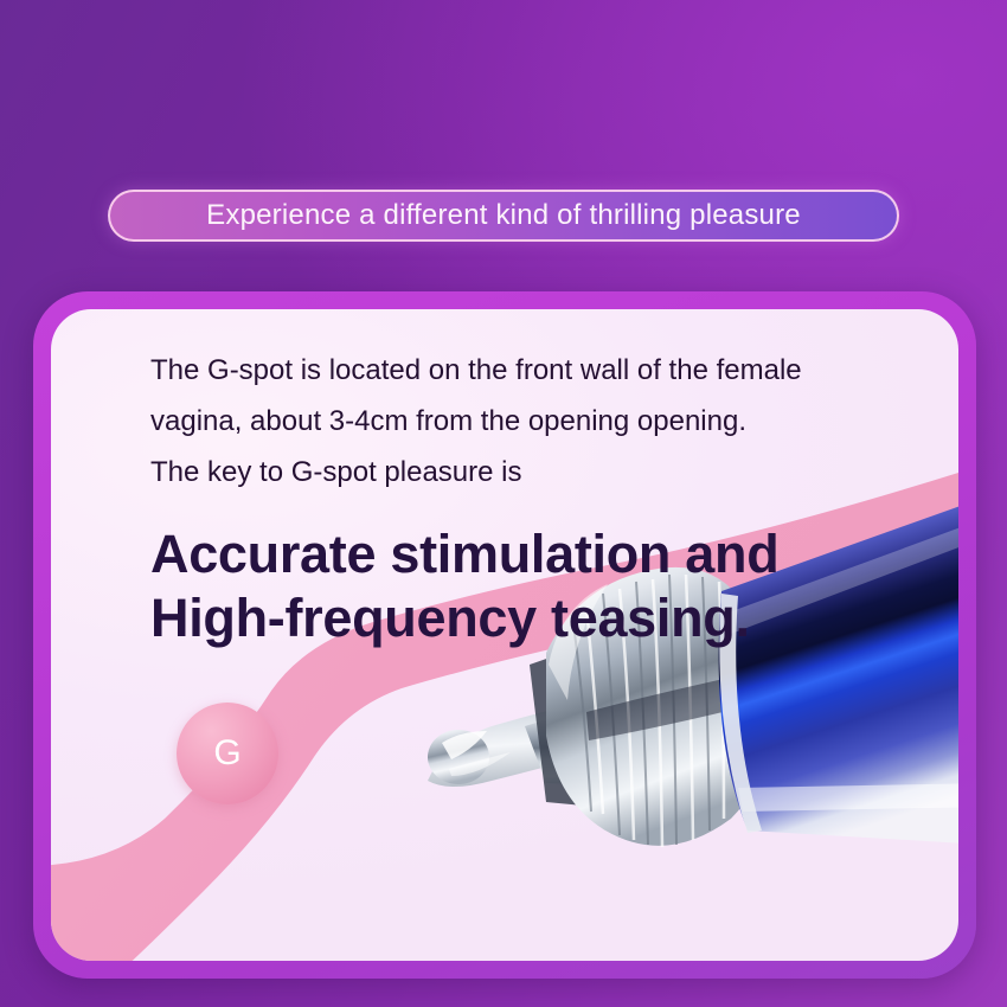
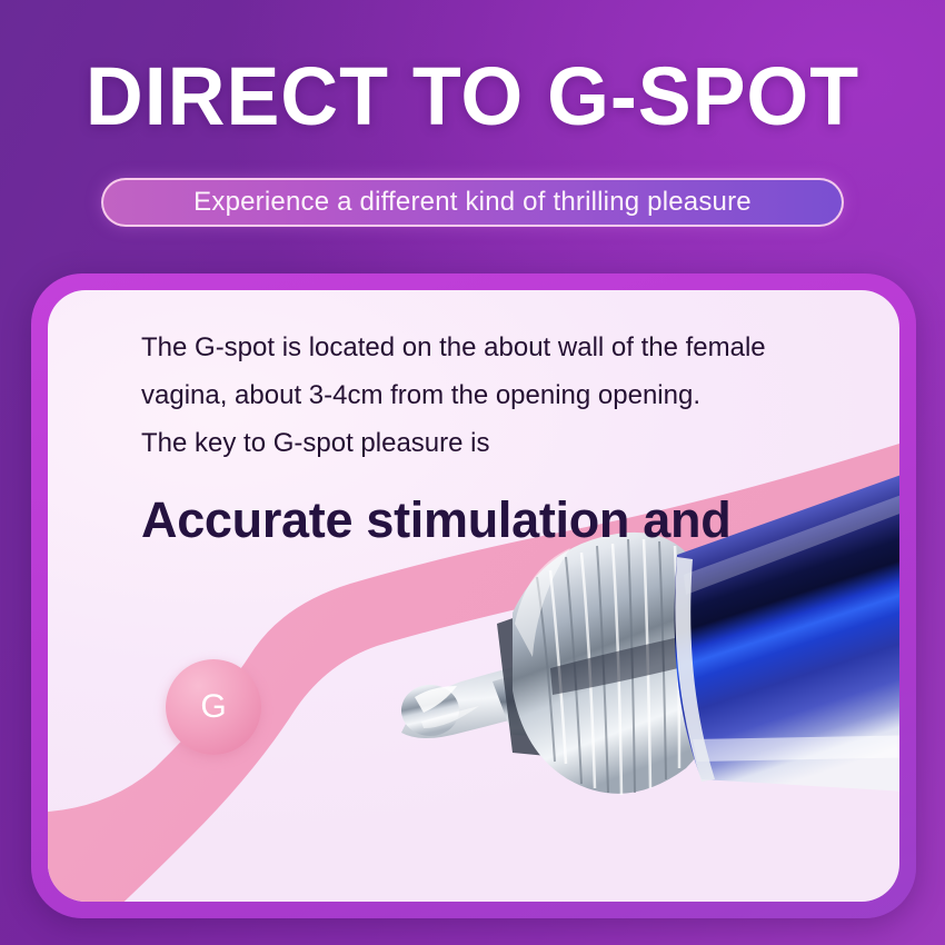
+ DIRECT TO G-SPOT
  Experience a different kind of thrilling pleasure
- The G-spot is located on the front wall of the female
+ The G-spot is located on the about wall of the female
  vagina, about 3-4cm from the opening opening.
  The key to G-spot pleasure is
  Accurate stimulation and
- High-frequency teasing.
  G
